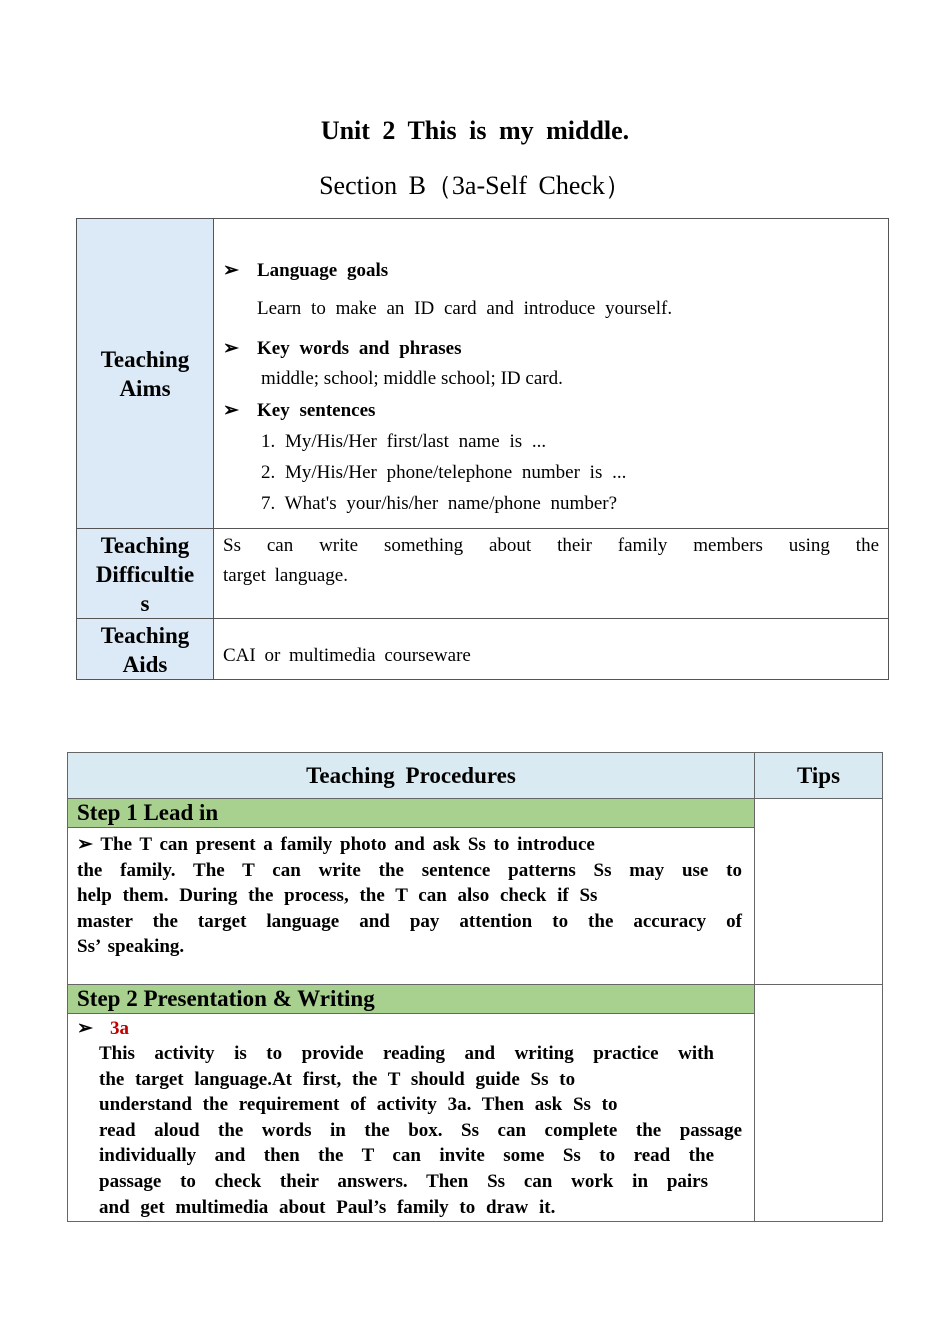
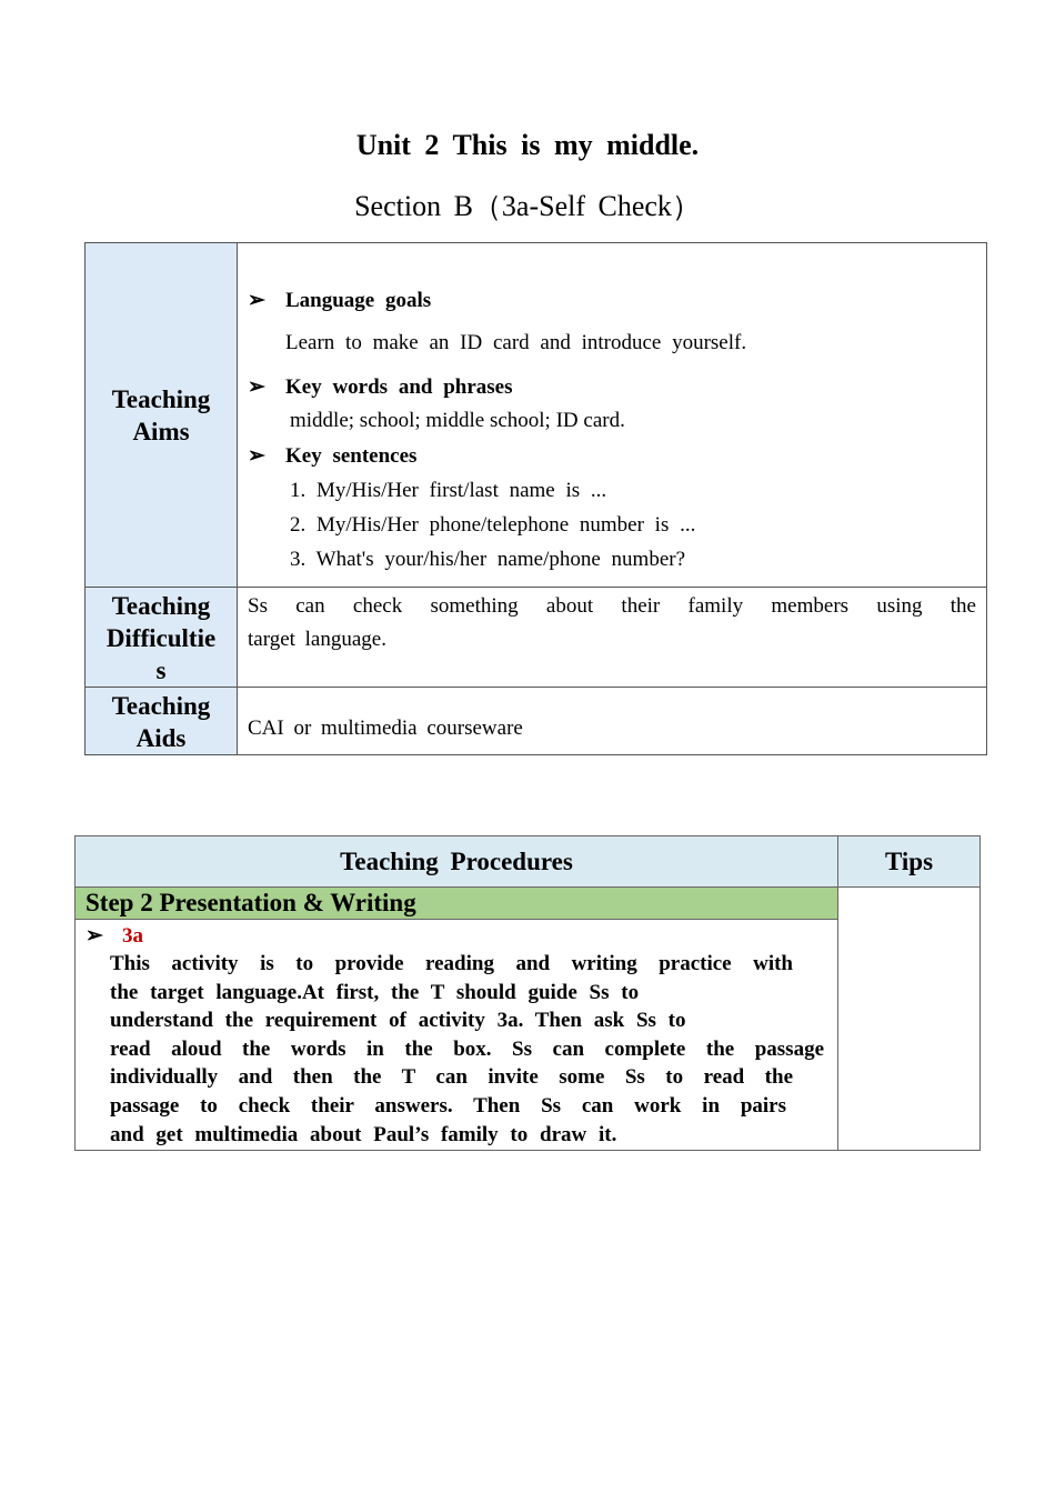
  Unit 2 This is my middle.
  Section B（3a-Self Check）
- Teaching Aims	➢ Language goals Learn to make an ID card and introduce yourself. ➢ Key words and phrases middle; school; middle school; ID card. ➢ Key sentences 1. My/His/Her first/last name is ... 2. My/His/Her phone/telephone number is ... 7. What's your/his/her name/phone number?
+ Teaching Aims	➢ Language goals Learn to make an ID card and introduce yourself. ➢ Key words and phrases middle; school; middle school; ID card. ➢ Key sentences 1. My/His/Her first/last name is ... 2. My/His/Her phone/telephone number is ... 3. What's your/his/her name/phone number?
- Teaching Difficultie s	Ss can write something about their family members using the target language.
+ Teaching Difficultie s	Ss can check something about their family members using the target language.
  Teaching Aids	CAI or multimedia courseware
  Teaching Procedures	Tips
- Step 1 Lead in ➢ The T can present a family photo and ask Ss to introduce the family. The T can write the sentence patterns Ss may use to help them. During the process, the T can also check if Ss master the target language and pay attention to the accuracy of Ss’ speaking.
  Step 2 Presentation & Writing ➢ 3a This activity is to provide reading and writing practice with the target language.At first, the T should guide Ss to understand the requirement of activity 3a. Then ask Ss to read aloud the words in the box. Ss can complete the passage individually and then the T can invite some Ss to read the passage to check their answers. Then Ss can work in pairs and get multimedia about Paul’s family to draw it.
